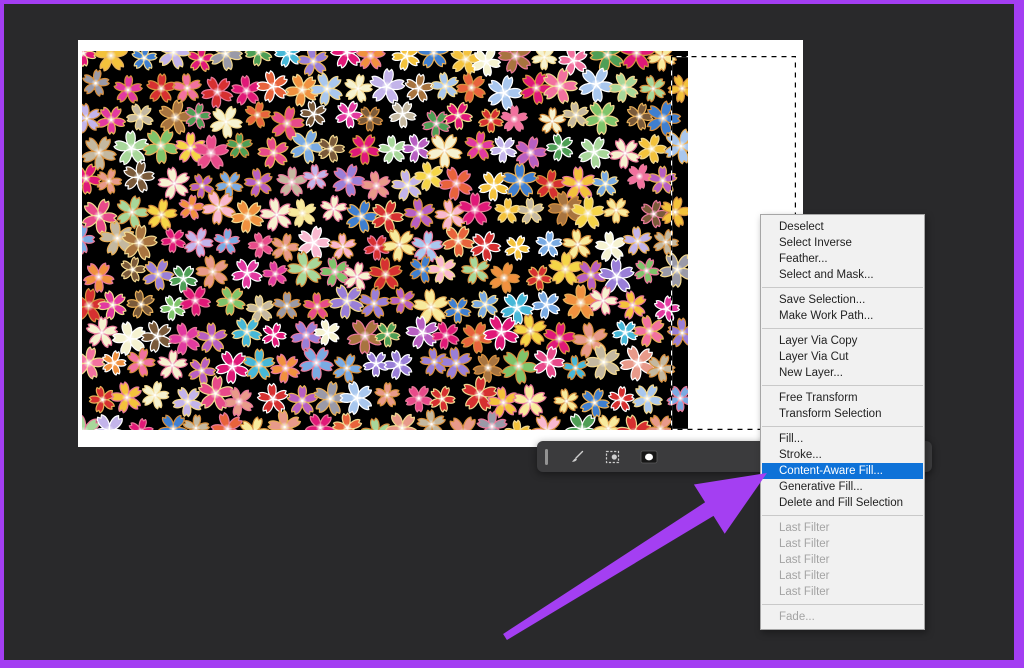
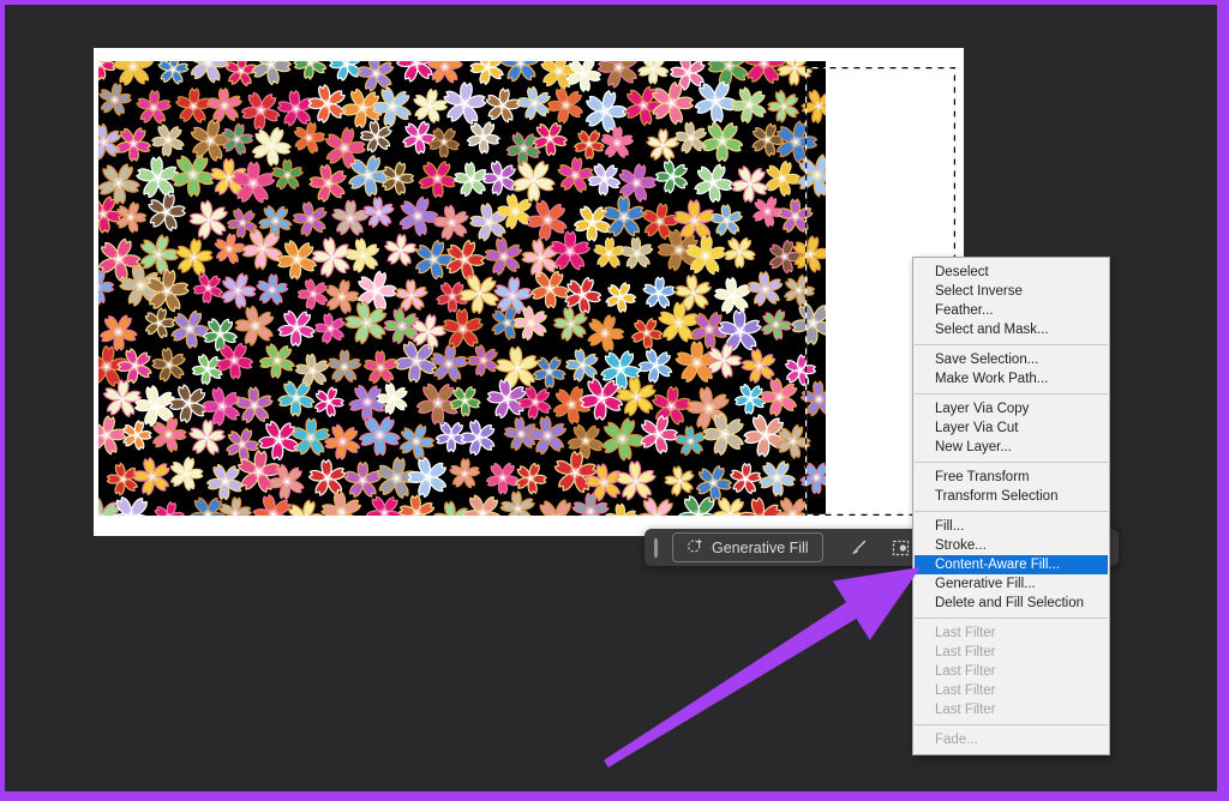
+ Generative Fill
  Deselect
  Select Inverse
  Feather...
  Select and Mask...
  Save Selection...
  Make Work Path...
  Layer Via Copy
  Layer Via Cut
  New Layer...
  Free Transform
  Transform Selection
  Fill...
  Stroke...
  Content-Aware Fill...
  Generative Fill...
  Delete and Fill Selection
  Last Filter
  Last Filter
  Last Filter
  Last Filter
  Last Filter
  Fade...
